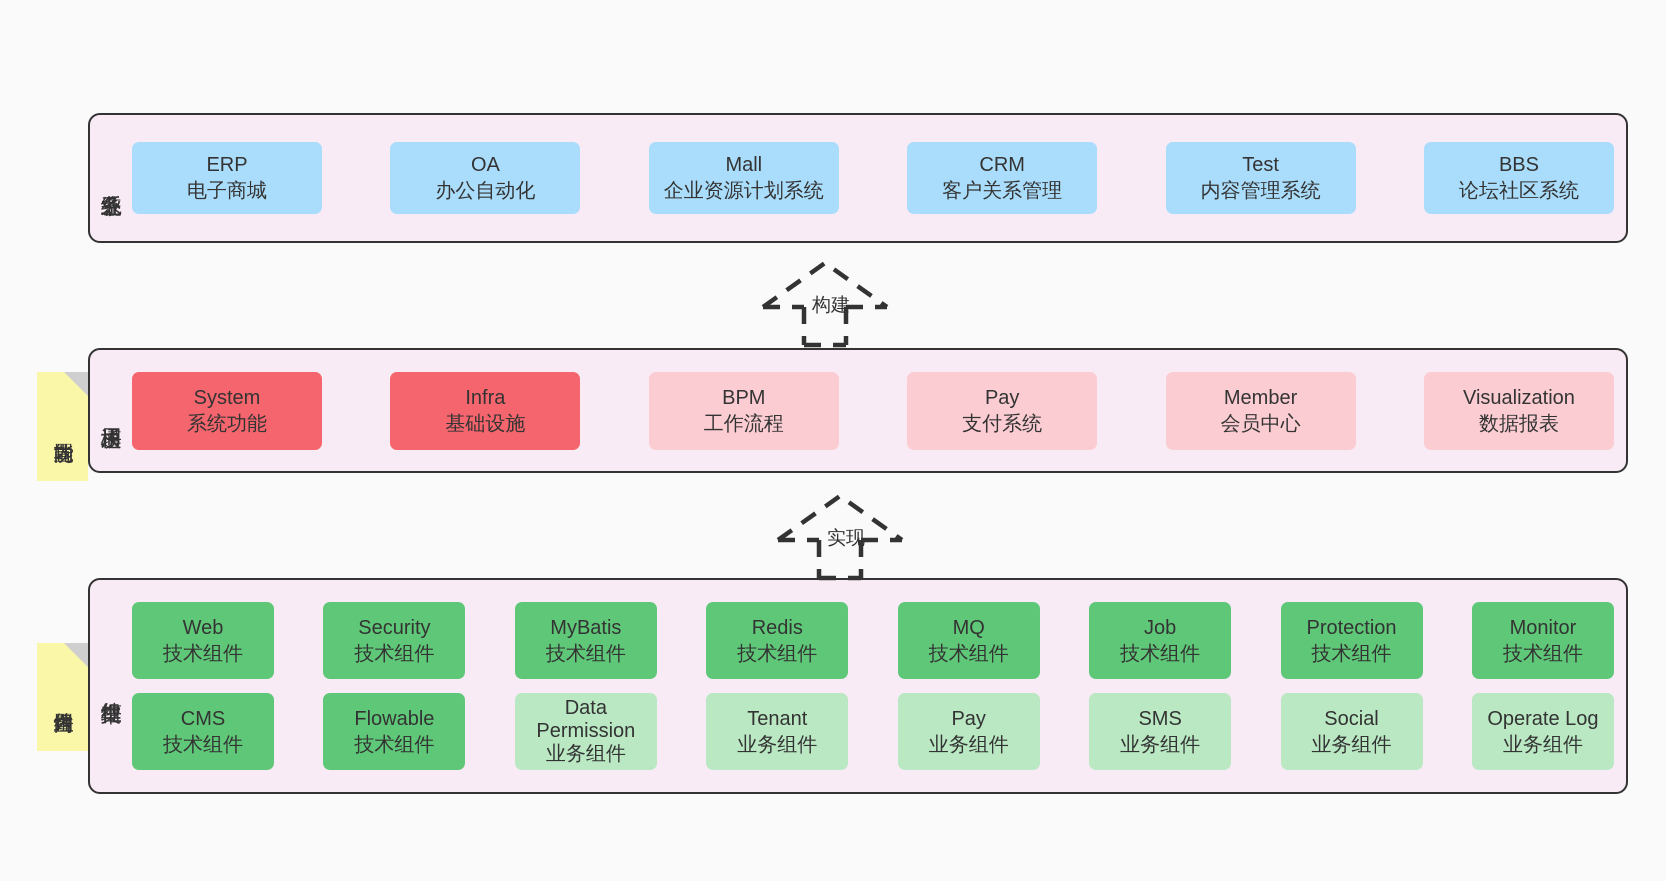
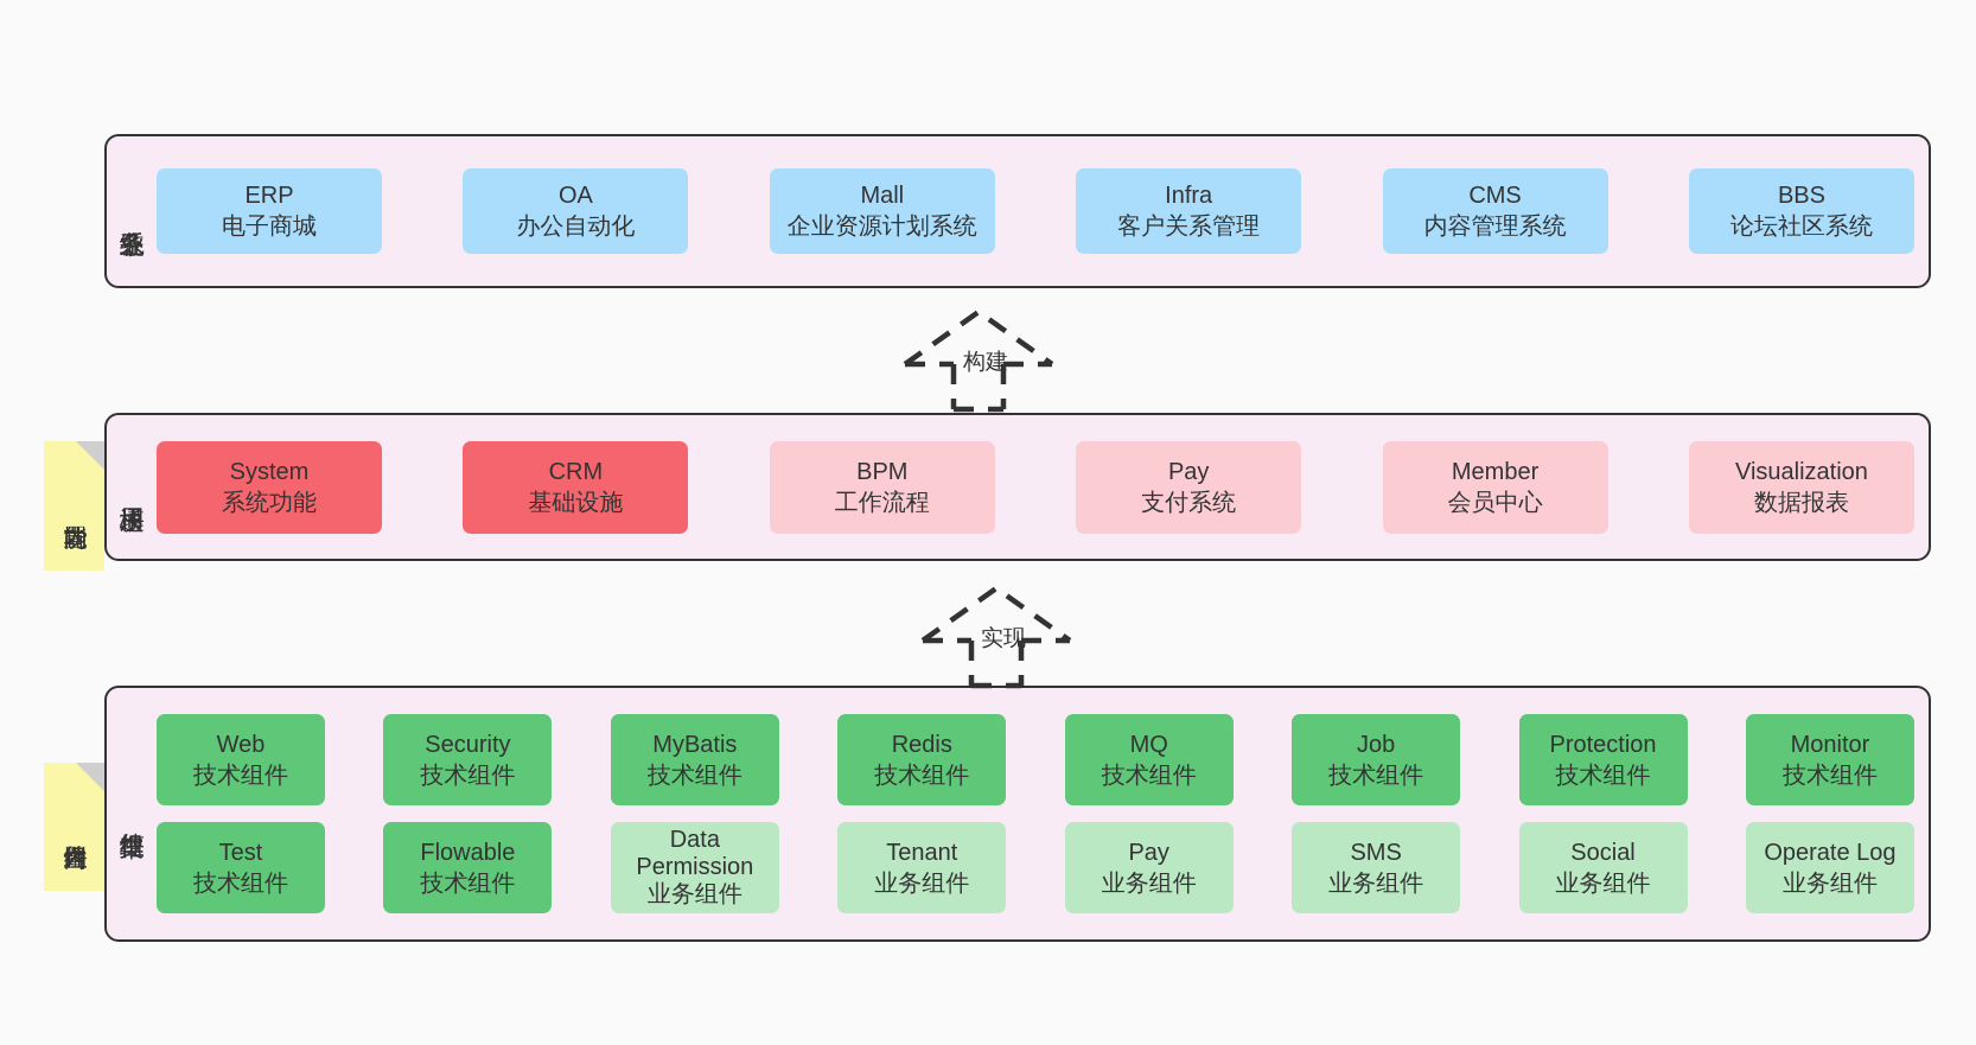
  ERP
  电子商城
  OA
  办公自动化
  Mall
  企业资源计划系统
- CRM
+ Infra
  客户关系管理
- Test
+ CMS
  内容管理系统
  BBS
  论坛社区系统
  构建
  System
  系统功能
- Infra
+ CRM
  基础设施
  BPM
  工作流程
  Pay
  支付系统
  Member
  会员中心
  Visualization
  数据报表
  实现
  Web
  技术组件
  Security
  技术组件
  MyBatis
  技术组件
  Redis
  技术组件
  MQ
  技术组件
  Job
  技术组件
  Protection
  技术组件
  Monitor
  技术组件
- CMS
+ Test
  技术组件
  Flowable
  技术组件
  Data Permission
  业务组件
  Tenant
  业务组件
  Pay
  业务组件
  SMS
  业务组件
  Social
  业务组件
  Operate Log
  业务组件
